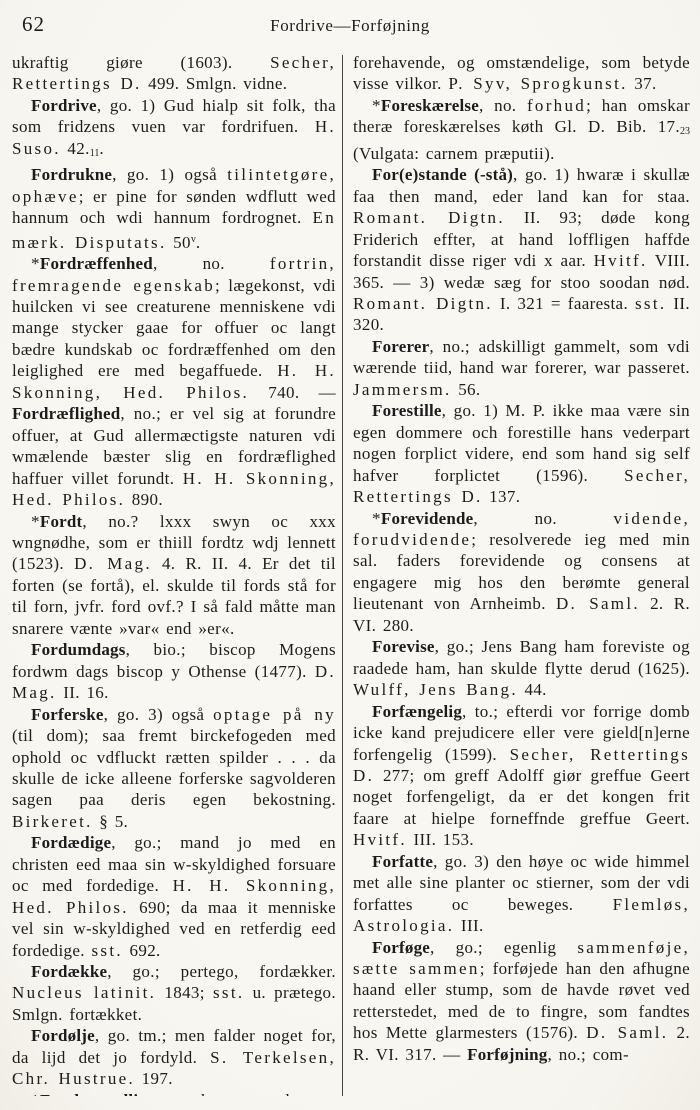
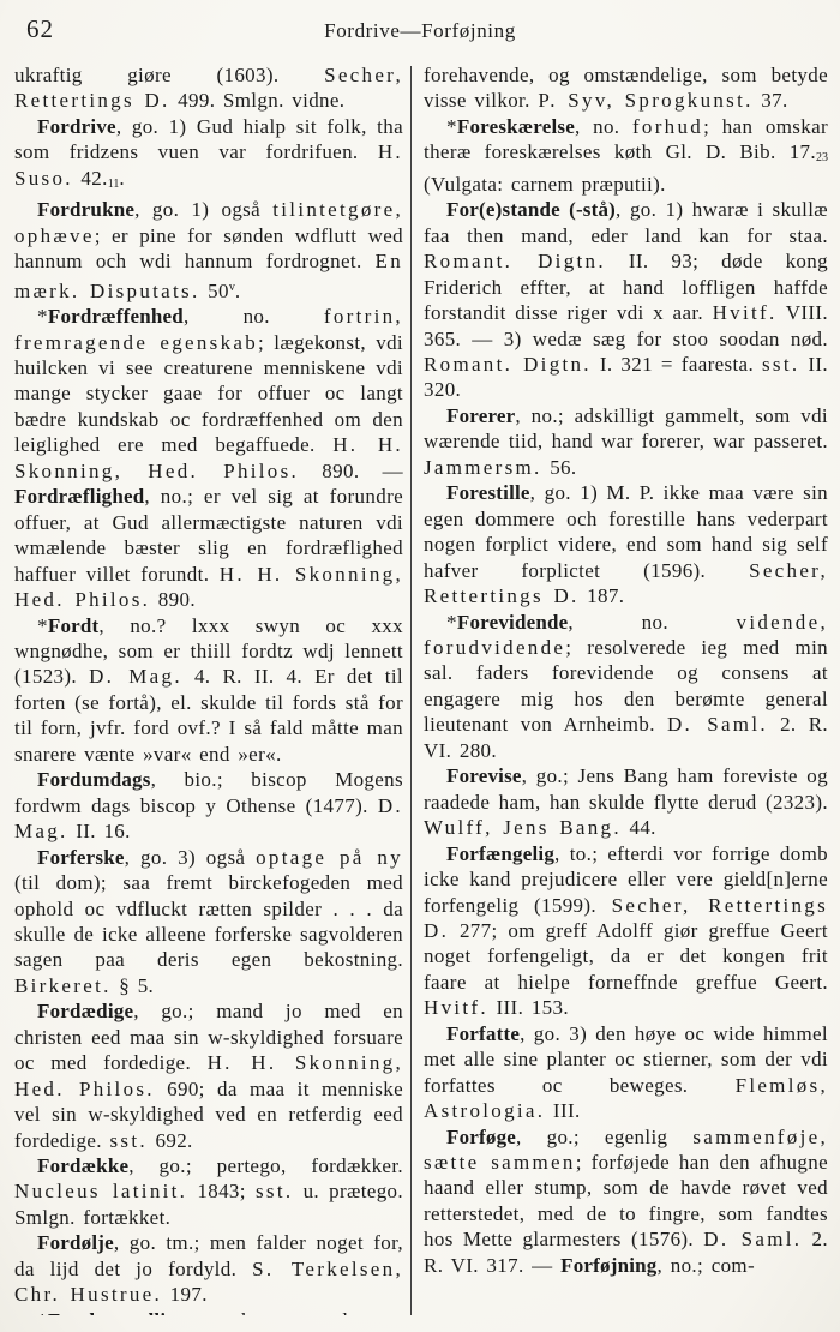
  62
  Fordrive—Forføjning
  ukraftig giøre (1603). Secher, Rettertings D. 499. Smlgn. vidne.
  Fordrive, go. 1) Gud hialp sit folk, tha som fridzens vuen var fordrifuen. H. Suso. 42.11.
  Fordrukne, go. 1) også tilintetgøre, ophæve; er pine for sønden wdflutt wed hannum och wdi hannum fordrognet. En mærk. Disputats. 50v.
- *Fordræffenhed, no. fortrin, fremragende egenskab; lægekonst, vdi huilcken vi see creaturene menniskene vdi mange stycker gaae for offuer oc langt bædre kundskab oc fordræffenhed om den leiglighed ere med begaffuede. H. H. Skonning, Hed. Philos. 740. — Fordræflighed, no.; er vel sig at forundre offuer, at Gud allermæctigste naturen vdi wmælende bæster slig en fordræflighed haffuer villet forundt. H. H. Skonning, Hed. Philos. 890.
+ *Fordræffenhed, no. fortrin, fremragende egenskab; lægekonst, vdi huilcken vi see creaturene menniskene vdi mange stycker gaae for offuer oc langt bædre kundskab oc fordræffenhed om den leiglighed ere med begaffuede. H. H. Skonning, Hed. Philos. 890. — Fordræflighed, no.; er vel sig at forundre offuer, at Gud allermæctigste naturen vdi wmælende bæster slig en fordræflighed haffuer villet forundt. H. H. Skonning, Hed. Philos. 890.
  *Fordt, no.? lxxx swyn oc xxx wngnødhe, som er thiill fordtz wdj lennett (1523). D. Mag. 4. R. II. 4. Er det til forten (se fortå), el. skulde til fords stå for til forn, jvfr. ford ovf.? I så fald måtte man snarere vænte »var« end »er«.
  Fordumdags, bio.; biscop Mogens fordwm dags biscop y Othense (1477). D. Mag. II. 16.
  Forferske, go. 3) også optage på ny (til dom); saa fremt birckefogeden med ophold oc vdfluckt rætten spilder . . . da skulle de icke alleene forferske sagvolderen sagen paa deris egen bekostning. Birkeret. § 5.
  Fordædige, go.; mand jo med en christen eed maa sin w-skyldighed forsuare oc med fordedige. H. H. Skonning, Hed. Philos. 690; da maa it menniske vel sin w-skyldighed ved en retferdig eed fordedige. sst. 692.
  Fordække, go.; pertego, fordækker. Nucleus latinit. 1843; sst. u. prætego. Smlgn. fortækket.
  Fordølje, go. tm.; men falder noget for, da lijd det jo fordyld. S. Terkelsen, Chr. Hustrue. 197.
  forehavende, og omstændelige, som betyde visse vilkor. P. Syv, Sprogkunst. 37.
  *Foreskærelse, no. forhud; han omskar theræ foreskærelses køth Gl. D. Bib. 17.23 (Vulgata: carnem præputii).
  For(e)stande (-stå), go. 1) hwaræ i skullæ faa then mand, eder land kan for staa. Romant. Digtn. II. 93; døde kong Friderich effter, at hand loffligen haffde forstandit disse riger vdi x aar. Hvitf. VIII. 365. — 3) wedæ sæg for stoo soodan nød. Romant. Digtn. I. 321 = faaresta. sst. II. 320.
  Forerer, no.; adskilligt gammelt, som vdi wærende tiid, hand war forerer, war passeret. Jammersm. 56.
- Forestille, go. 1) M. P. ikke maa være sin egen dommere och forestille hans vederpart nogen forplict videre, end som hand sig self hafver forplictet (1596). Secher, Rettertings D. 137.
+ Forestille, go. 1) M. P. ikke maa være sin egen dommere och forestille hans vederpart nogen forplict videre, end som hand sig self hafver forplictet (1596). Secher, Rettertings D. 187.
  *Forevidende, no. vidende, forudvidende; resolverede ieg med min sal. faders forevidende og consens at engagere mig hos den berømte general lieutenant von Arnheimb. D. Saml. 2. R. VI. 280.
- Forevise, go.; Jens Bang ham foreviste og raadede ham, han skulde flytte derud (1625). Wulff, Jens Bang. 44.
+ Forevise, go.; Jens Bang ham foreviste og raadede ham, han skulde flytte derud (2323). Wulff, Jens Bang. 44.
  Forfængelig, to.; efterdi vor forrige domb icke kand prejudicere eller vere gield[n]erne forfengelig (1599). Secher, Rettertings D. 277; om greff Adolff giør greffue Geert noget forfengeligt, da er det kongen frit faare at hielpe forneffnde greffue Geert. Hvitf. III. 153.
  Forfatte, go. 3) den høye oc wide himmel met alle sine planter oc stierner, som der vdi forfattes oc beweges. Flemløs, Astrologia. III.
  Forføge, go.; egenlig sammenføje, sætte sammen; forføjede han den afhugne haand eller stump, som de havde røvet ved retterstedet, med de to fingre, som fandtes hos Mette glarmesters (1576). D. Saml. 2. R. VI. 317. — Forføjning, no.; com-
